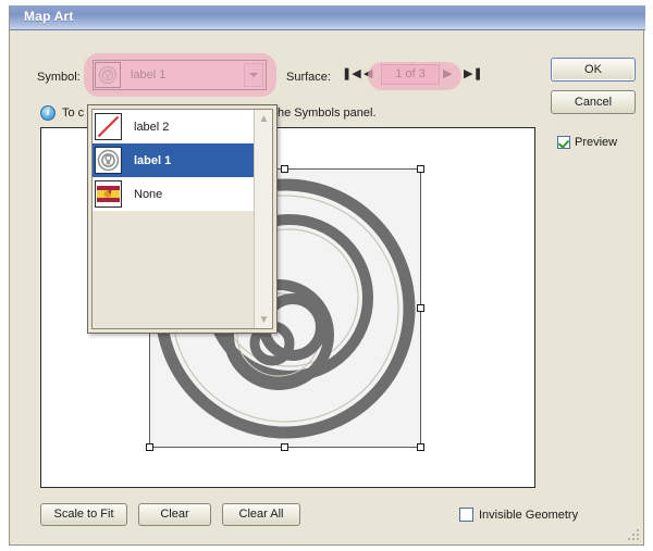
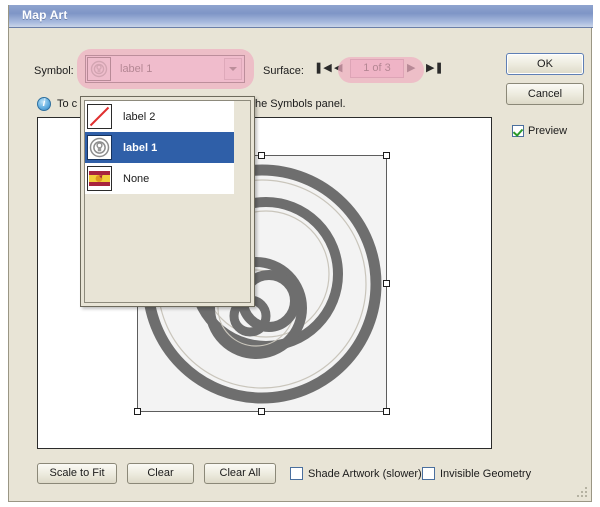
  Map Art
  Symbol:
  label 1
  Surface:
  ❚◀
  ◀
  1 of 3
  ▶
  ▶❚
  i
  To c
  he Symbols panel.
  label 2
  label 1
  None
- ▲
- ▼
  OK
  Cancel
  Preview
  Scale to Fit
  Clear
  Clear All
+ Shade Artwork (slower)
  Invisible Geometry
